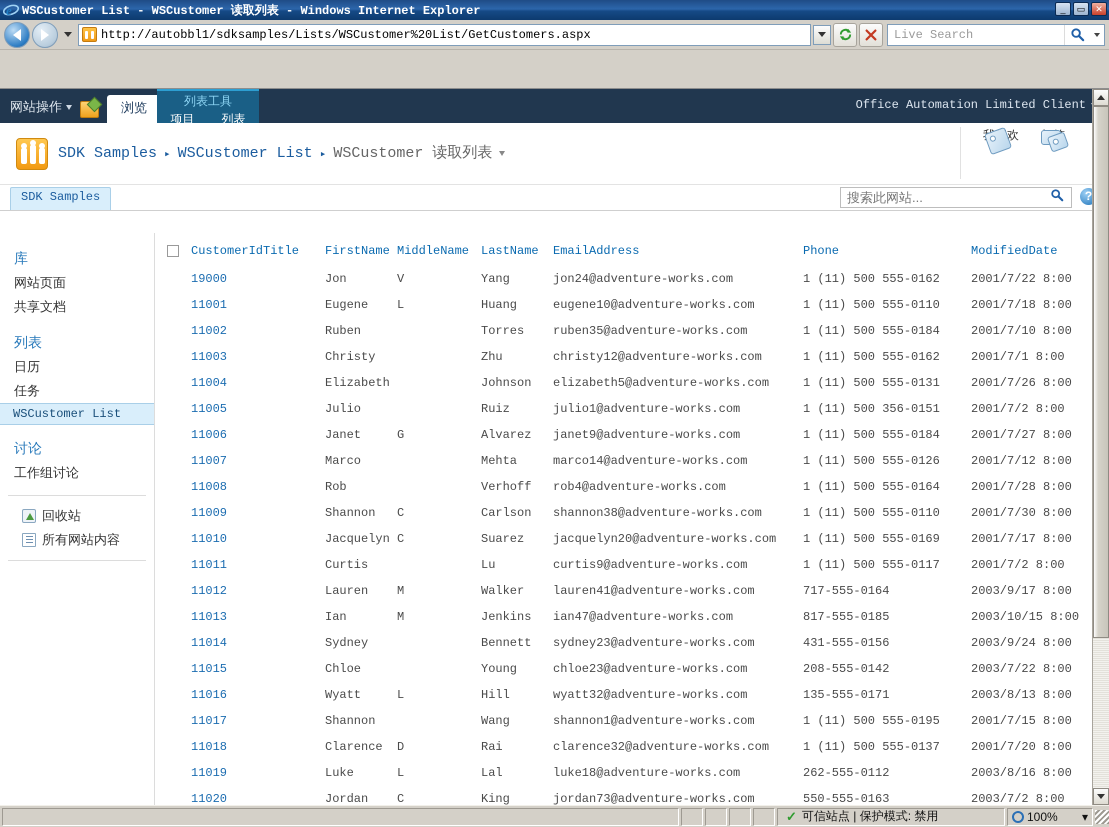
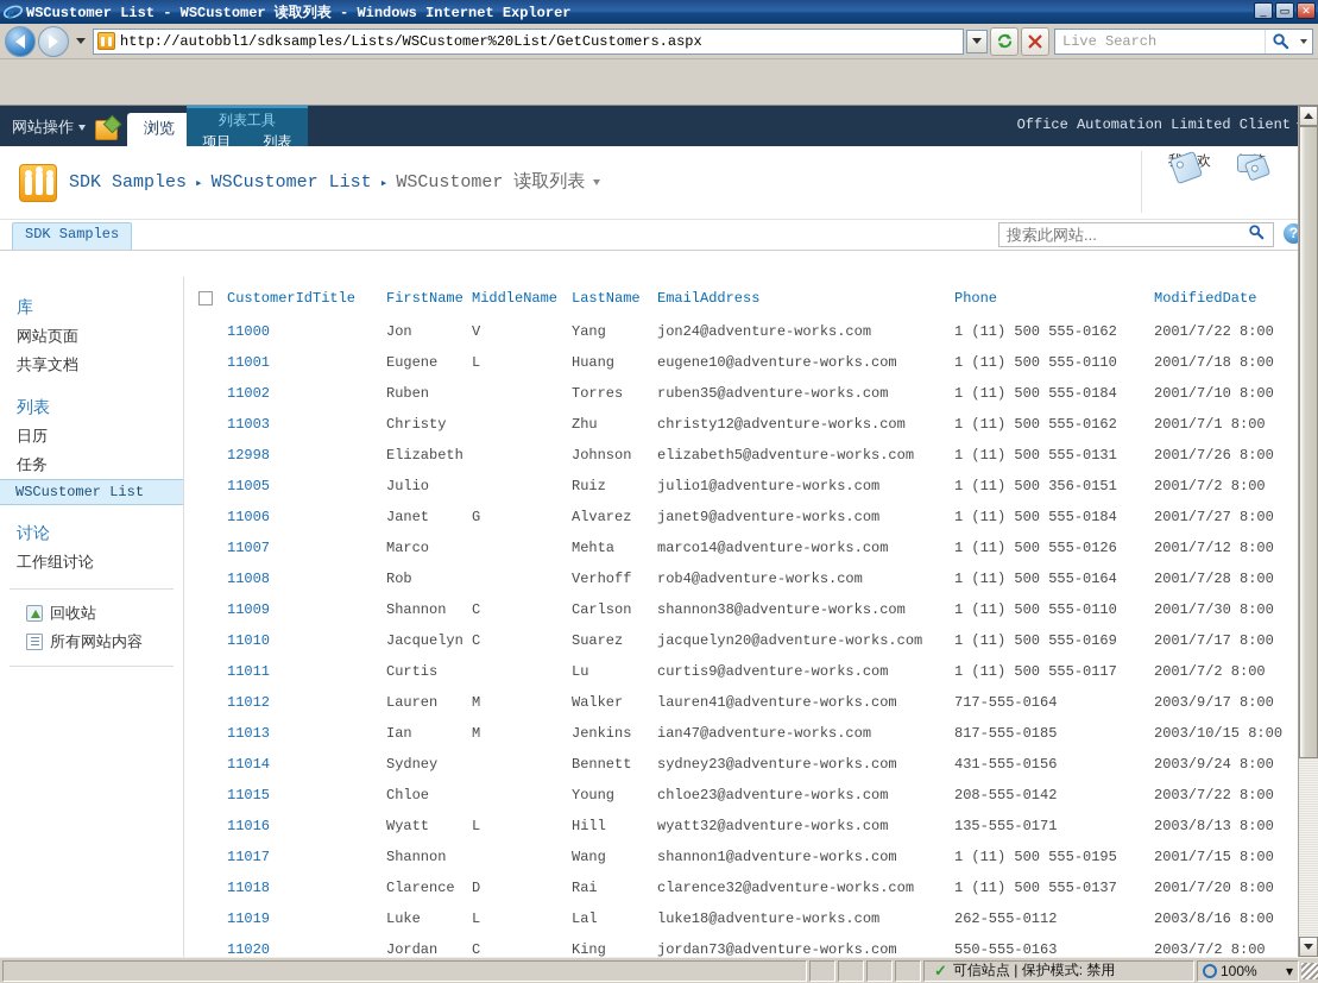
  e
  WSCustomer List - WSCustomer 读取列表 - Windows Internet Explorer
  _
  ▭
  ✕
  http://autobbl1/sdksamples/Lists/WSCustomer%20List/GetCustomers.aspx
  Live Search
  网站操作
  浏览
  列表工具
  项目
  列表
  Office Automation Limited Client
  SDK Samples
  ▸
  WSCustomer List
  ▸
  WSCustomer 读取列表
  SDK Samples
  搜索此网站...
  ?
  库
  网站页面
  共享文档
  列表
  日历
  任务
  WSCustomer List
  讨论
  工作组讨论
  回收站
  所有网站内容
  	CustomerId	Title	FirstName	MiddleName	LastName	EmailAddress	Phone	ModifiedDate
- 	19000		Jon	V	Yang	jon24@adventure-works.com	1 (11) 500 555-0162	2001/7/22 8:00
+ 	11000		Jon	V	Yang	jon24@adventure-works.com	1 (11) 500 555-0162	2001/7/22 8:00
  	11001		Eugene	L	Huang	eugene10@adventure-works.com	1 (11) 500 555-0110	2001/7/18 8:00
  	11002		Ruben		Torres	ruben35@adventure-works.com	1 (11) 500 555-0184	2001/7/10 8:00
  	11003		Christy		Zhu	christy12@adventure-works.com	1 (11) 500 555-0162	2001/7/1 8:00
- 	11004		Elizabeth		Johnson	elizabeth5@adventure-works.com	1 (11) 500 555-0131	2001/7/26 8:00
+ 	12998		Elizabeth		Johnson	elizabeth5@adventure-works.com	1 (11) 500 555-0131	2001/7/26 8:00
  	11005		Julio		Ruiz	julio1@adventure-works.com	1 (11) 500 356-0151	2001/7/2 8:00
  	11006		Janet	G	Alvarez	janet9@adventure-works.com	1 (11) 500 555-0184	2001/7/27 8:00
  	11007		Marco		Mehta	marco14@adventure-works.com	1 (11) 500 555-0126	2001/7/12 8:00
  	11008		Rob		Verhoff	rob4@adventure-works.com	1 (11) 500 555-0164	2001/7/28 8:00
  	11009		Shannon	C	Carlson	shannon38@adventure-works.com	1 (11) 500 555-0110	2001/7/30 8:00
  	11010		Jacquelyn	C	Suarez	jacquelyn20@adventure-works.com	1 (11) 500 555-0169	2001/7/17 8:00
  	11011		Curtis		Lu	curtis9@adventure-works.com	1 (11) 500 555-0117	2001/7/2 8:00
  	11012		Lauren	M	Walker	lauren41@adventure-works.com	717-555-0164	2003/9/17 8:00
  	11013		Ian	M	Jenkins	ian47@adventure-works.com	817-555-0185	2003/10/15 8:00
  	11014		Sydney		Bennett	sydney23@adventure-works.com	431-555-0156	2003/9/24 8:00
  	11015		Chloe		Young	chloe23@adventure-works.com	208-555-0142	2003/7/22 8:00
  	11016		Wyatt	L	Hill	wyatt32@adventure-works.com	135-555-0171	2003/8/13 8:00
  	11017		Shannon		Wang	shannon1@adventure-works.com	1 (11) 500 555-0195	2001/7/15 8:00
  	11018		Clarence	D	Rai	clarence32@adventure-works.com	1 (11) 500 555-0137	2001/7/20 8:00
  	11019		Luke	L	Lal	luke18@adventure-works.com	262-555-0112	2003/8/16 8:00
  	11020		Jordan	C	King	jordan73@adventure-works.com	550-555-0163	2003/7/2 8:00
  ✓
  可信站点 | 保护模式: 禁用
  100%
  ▾
